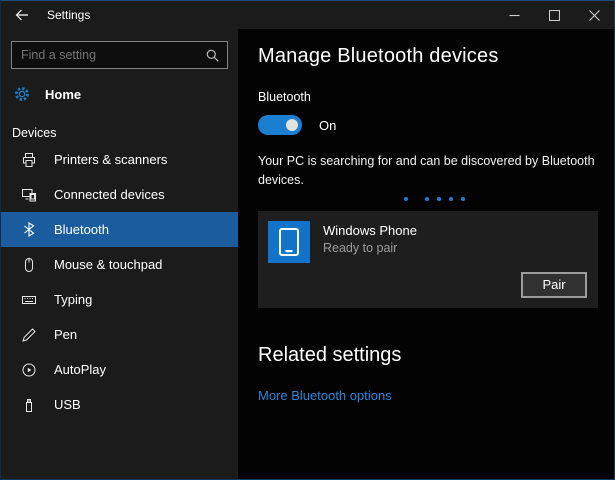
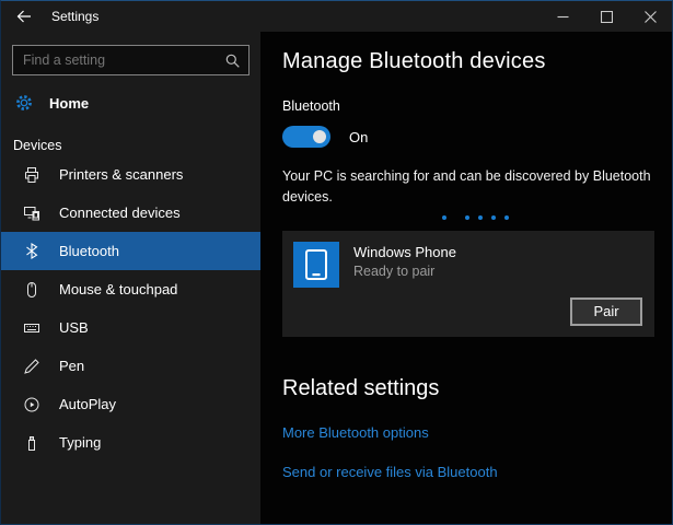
  Settings
  Find a setting
  Home
  Devices
  Printers & scanners
  Connected devices
  Bluetooth
  Mouse & touchpad
- Typing
+ USB
  Pen
  AutoPlay
- USB
+ Typing
  Manage Bluetooth devices
  Bluetooth
  On
  Your PC is searching for and can be discovered by Bluetooth devices.
  Windows Phone
  Ready to pair
  Pair
  Related settings
  More Bluetooth options
+ Send or receive files via Bluetooth
